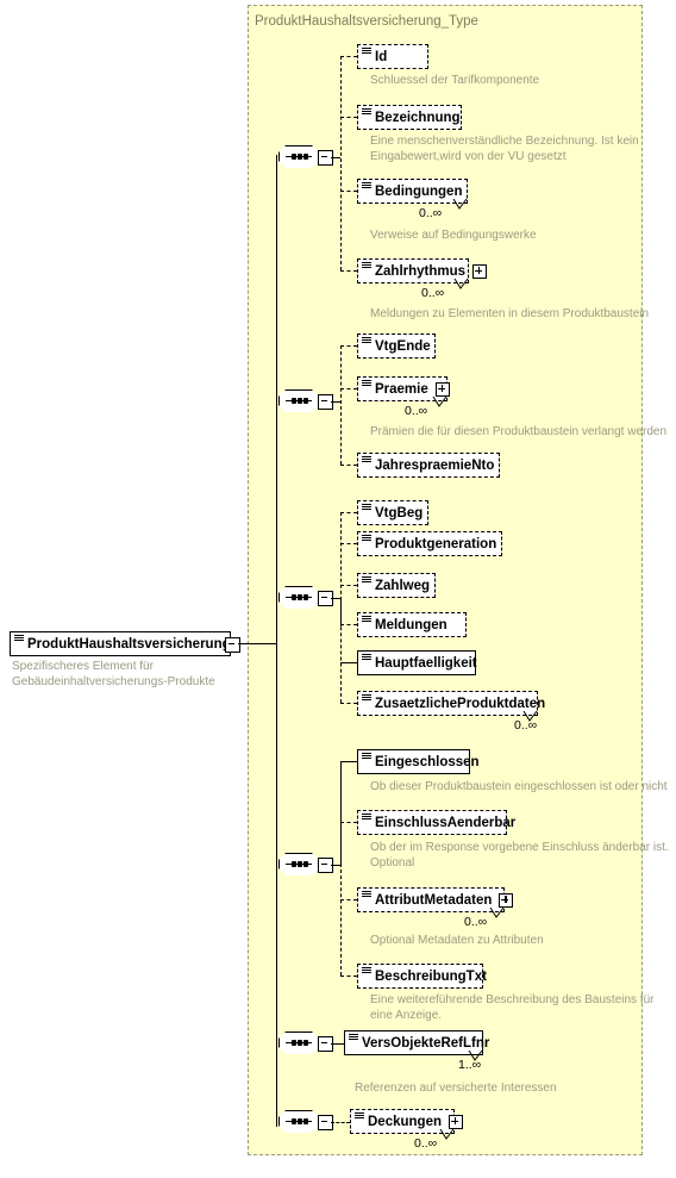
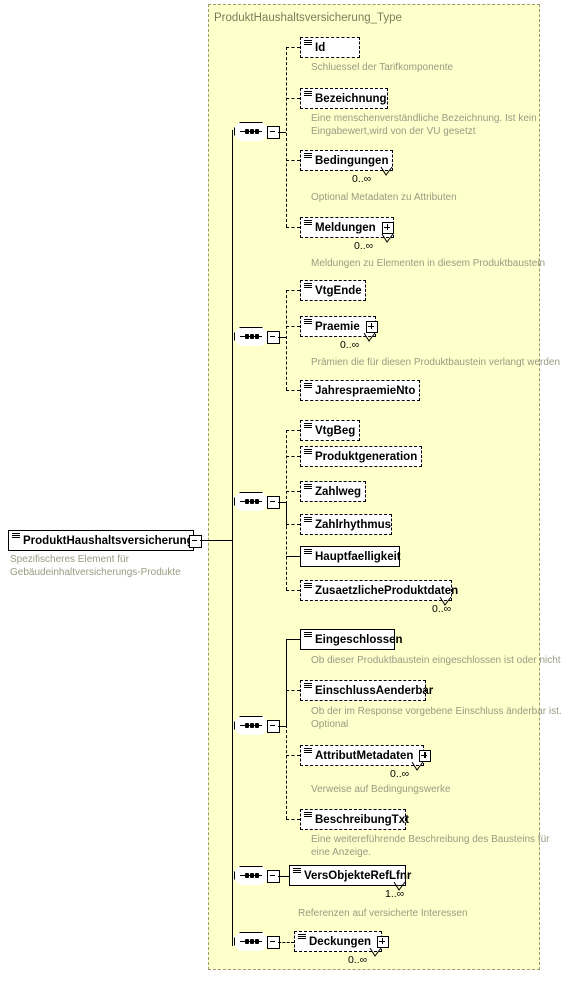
  ProduktHaushaltsversicherung_Type
  ProduktHaushaltsversicherun
  Spezifischeres Element für
  Gebäudeinhaltversicherungs-Produkte
  Id
  Schluessel der Tarifkomponente
  Bezeichnung
  Eine menschenverständliche Bezeichnung. Ist kein
  Eingabewert,wird von der VU gesetzt
  Bedingungen
  0..∞
- Verweise auf Bedingungswerke
+ Optional Metadaten zu Attributen
- Zahlrhythmus
+ Meldungen
  0..∞
  Meldungen zu Elementen in diesem Produktbaustein
  VtgEnde
  Praemie
  0..∞
  Prämien die für diesen Produktbaustein verlangt werden
  JahrespraemieNto
  VtgBeg
  Produktgeneration
  Zahlweg
- Meldungen
+ Zahlrhythmus
  Hauptfaelligkeit
  ZusaetzlicheProduktdaten
  0..∞
  Eingeschlossen
  Ob dieser Produktbaustein eingeschlossen ist oder nicht
  EinschlussAenderbar
  Ob der im Response vorgebene Einschluss änderbar ist.
  Optional
  AttributMetadaten
  0..∞
- Optional Metadaten zu Attributen
+ Verweise auf Bedingungswerke
  BeschreibungTxt
  Eine weitereführende Beschreibung des Bausteins für
  eine Anzeige.
  VersObjekteRefLfnr
  1..∞
  Referenzen auf versicherte Interessen
  Deckungen
  0..∞
